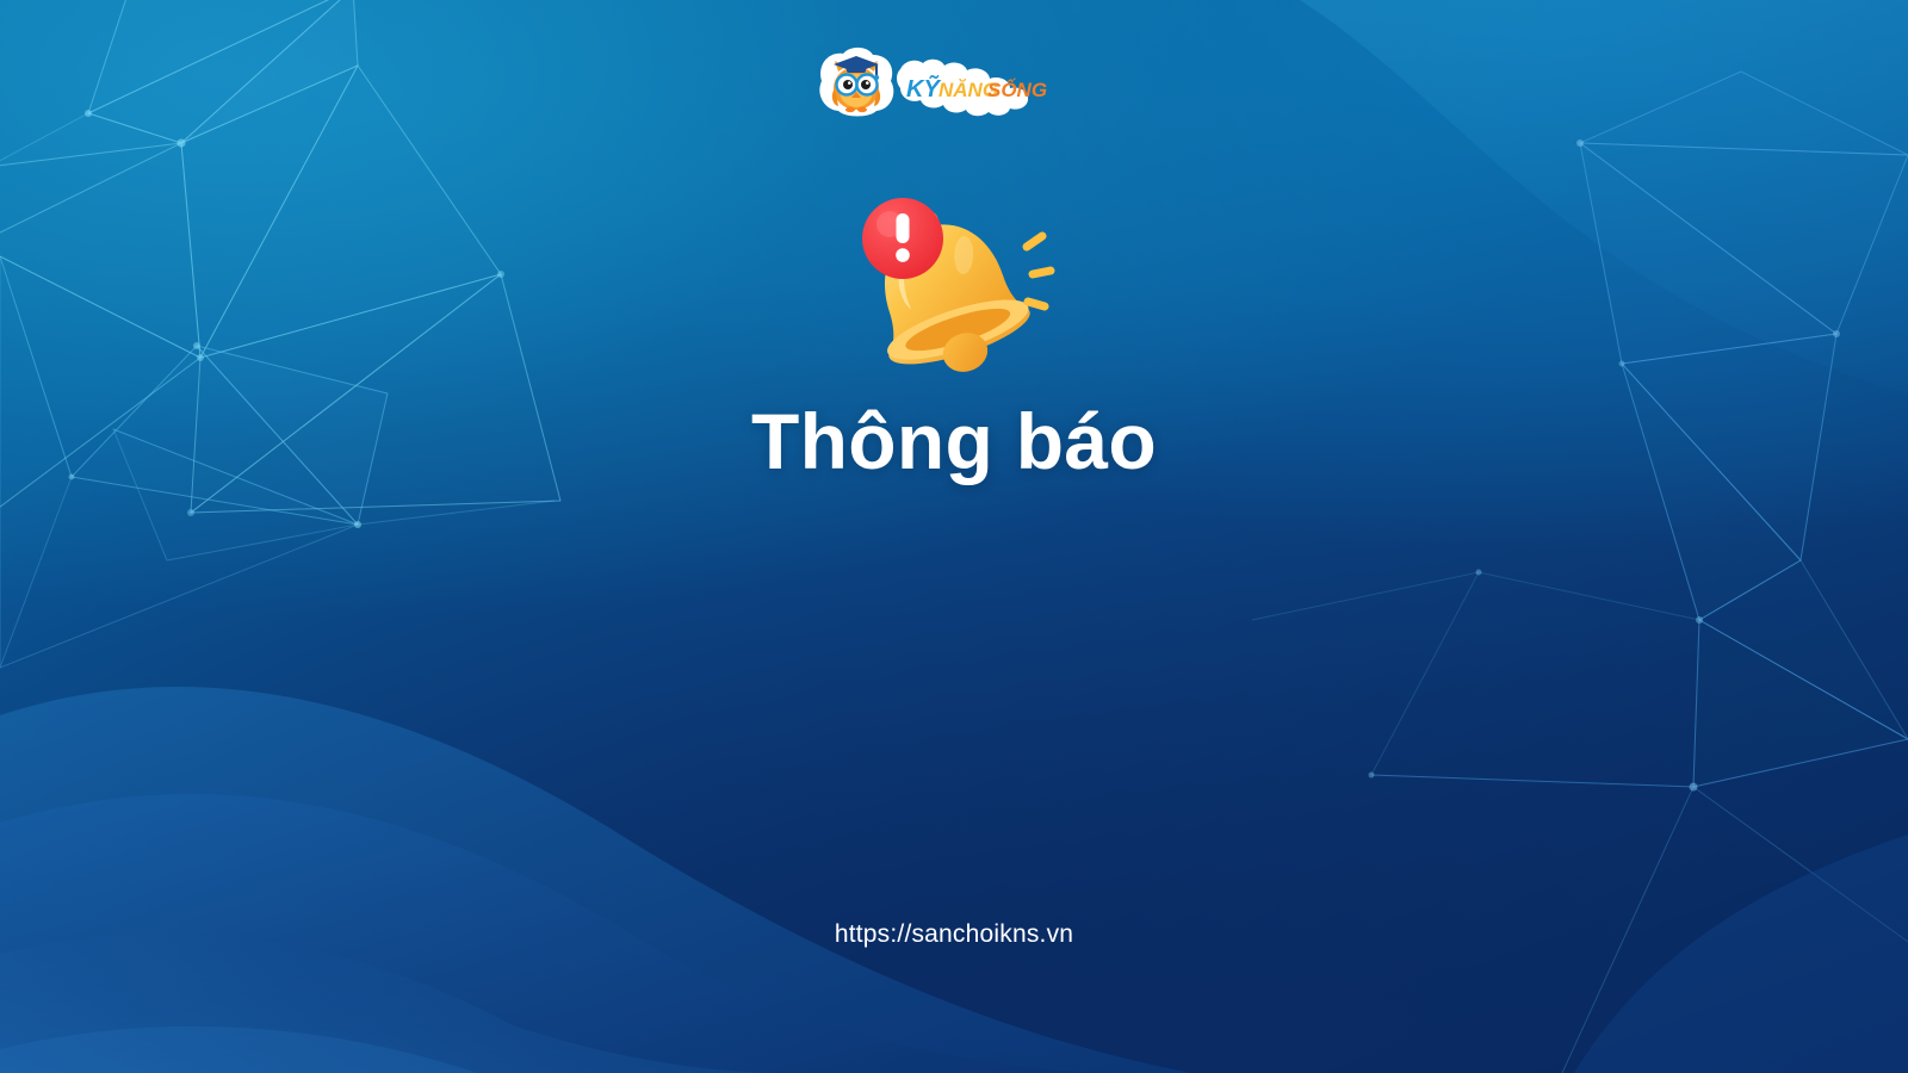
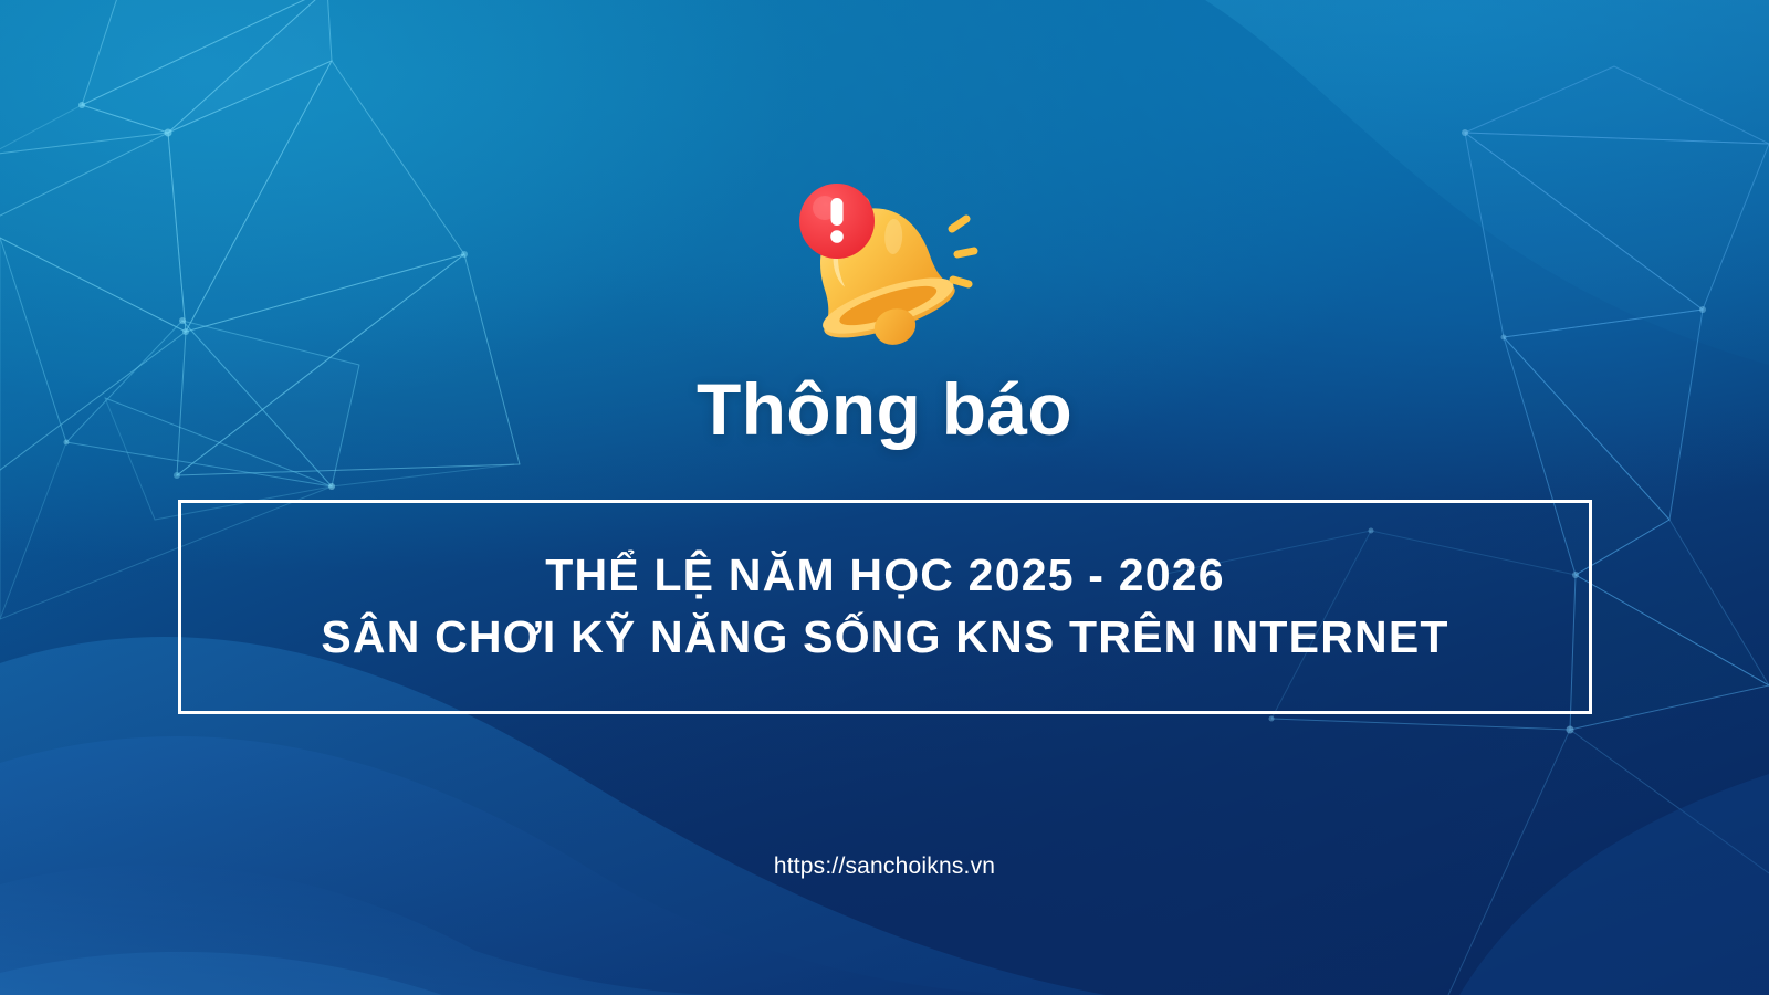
- KỸ
- NĂNG
- SỐNG
  Thông báo
+ THỂ LỆ NĂM HỌC 2025 - 2026
+ SÂN CHƠI KỸ NĂNG SỐNG KNS TRÊN INTERNET
  https://sanchoikns.vn
